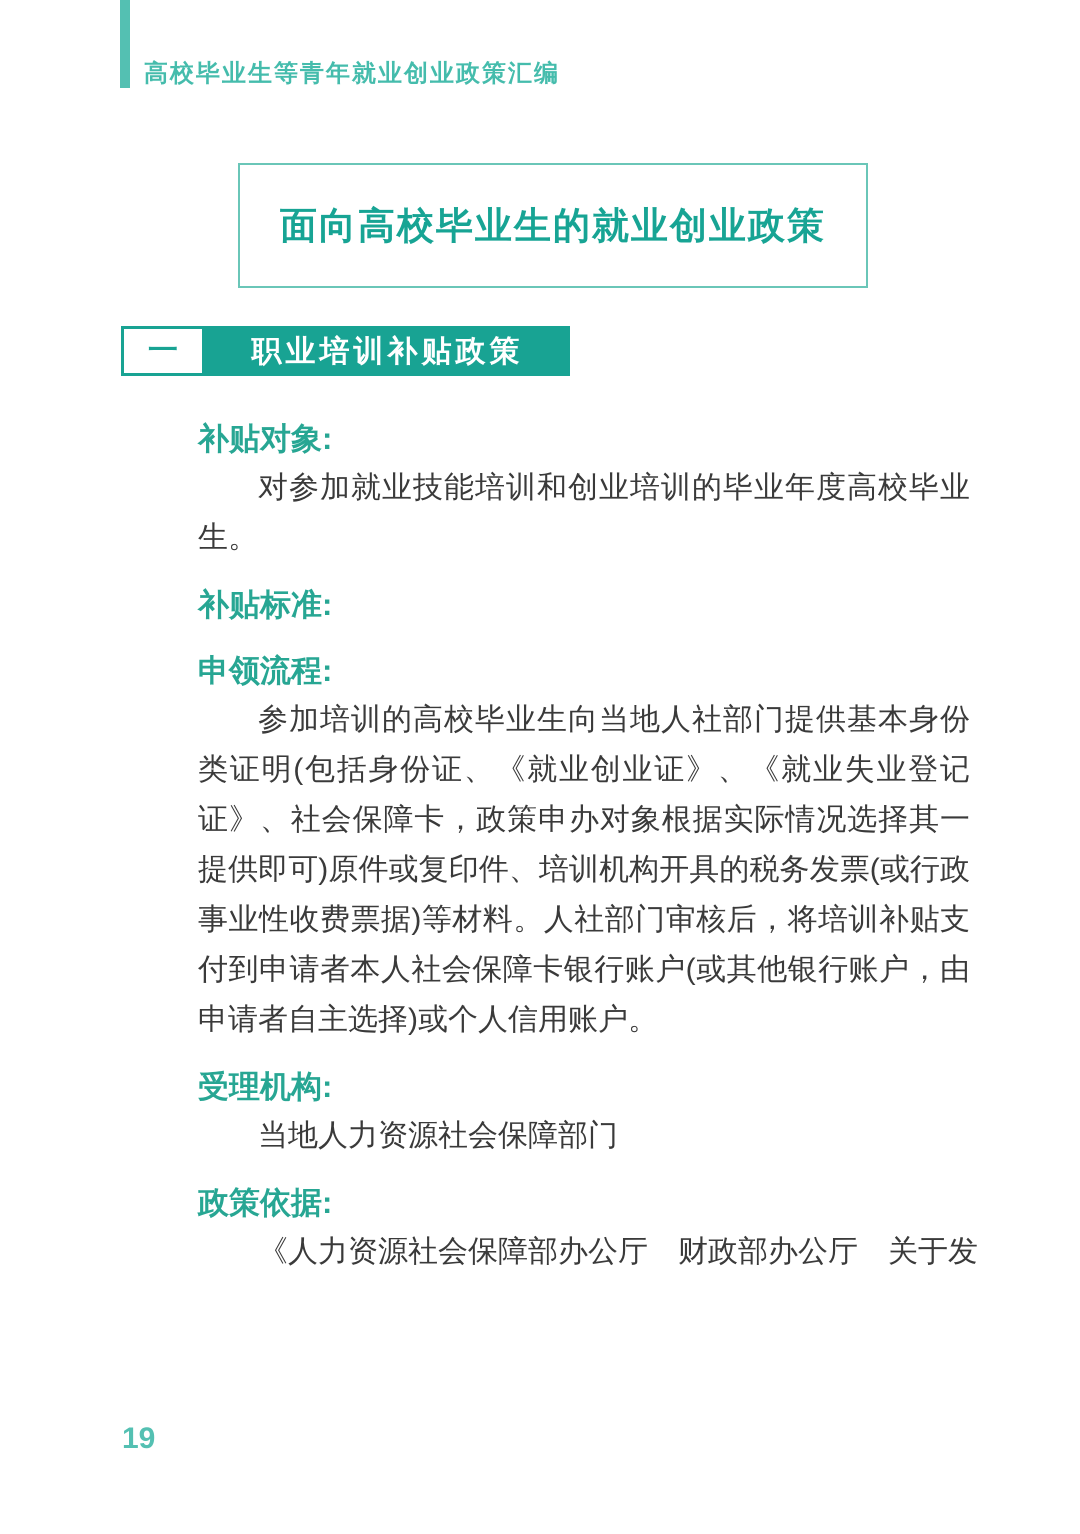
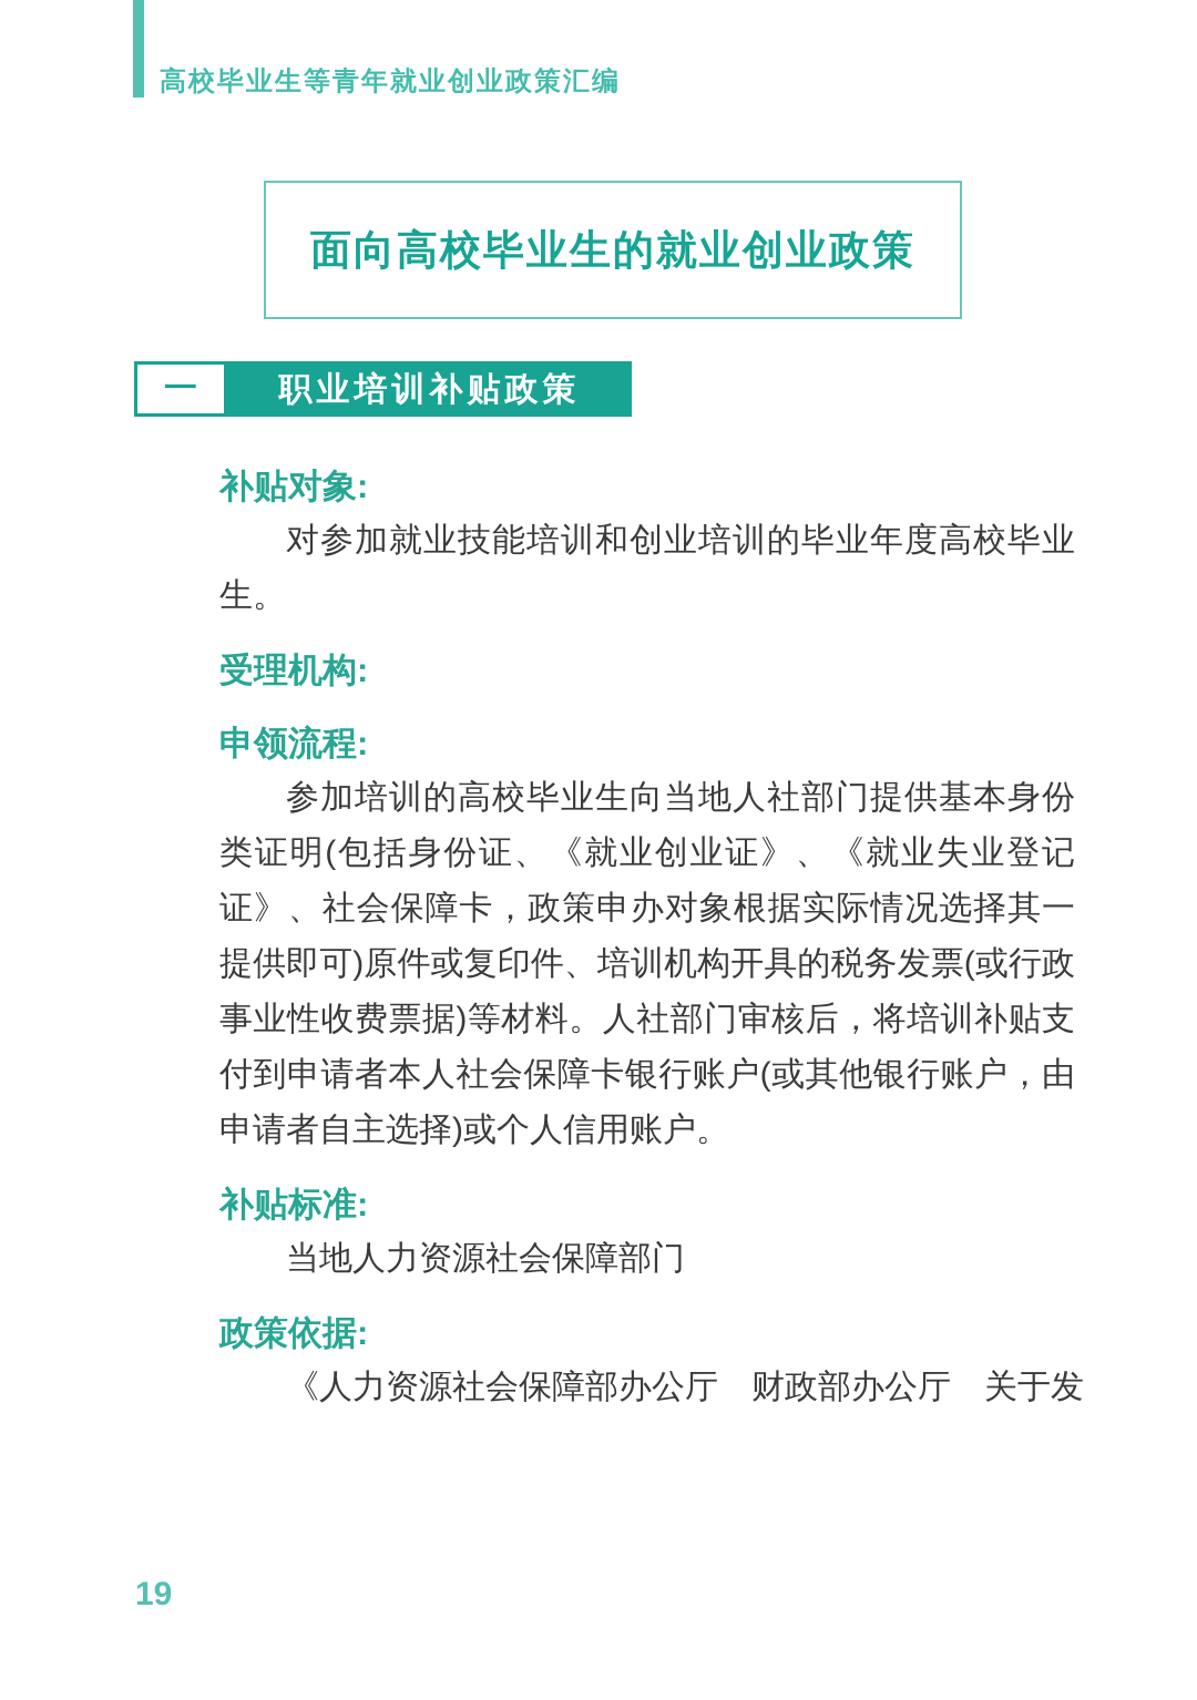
  高校毕业生等青年就业创业政策汇编
  面向高校毕业生的就业创业政策
  一
  职业培训补贴政策
  补贴对象:
  对参加就业技能培训和创业培训的毕业年度高校毕业生。
- 补贴标准:
+ 受理机构:
  申领流程:
  参加培训的高校毕业生向当地人社部门提供基本身份类证明(包括身份证、《就业创业证》、《就业失业登记证》、社会保障卡，政策申办对象根据实际情况选择其一提供即可)原件或复印件、培训机构开具的税务发票(或行政事业性收费票据)等材料。人社部门审核后，将培训补贴支付到申请者本人社会保障卡银行账户(或其他银行账户，由申请者自主选择)或个人信用账户。
- 受理机构:
+ 补贴标准:
  当地人力资源社会保障部门
  政策依据:
  《人力资源社会保障部办公厅 财政部办公厅 关于发
  19
